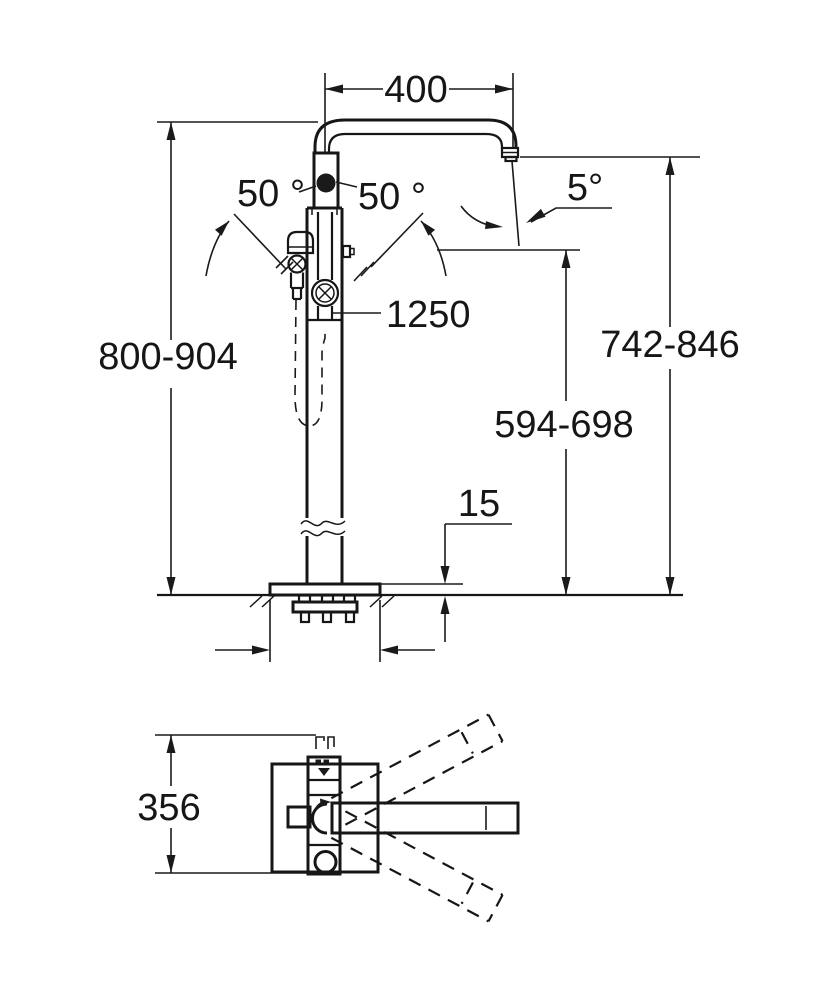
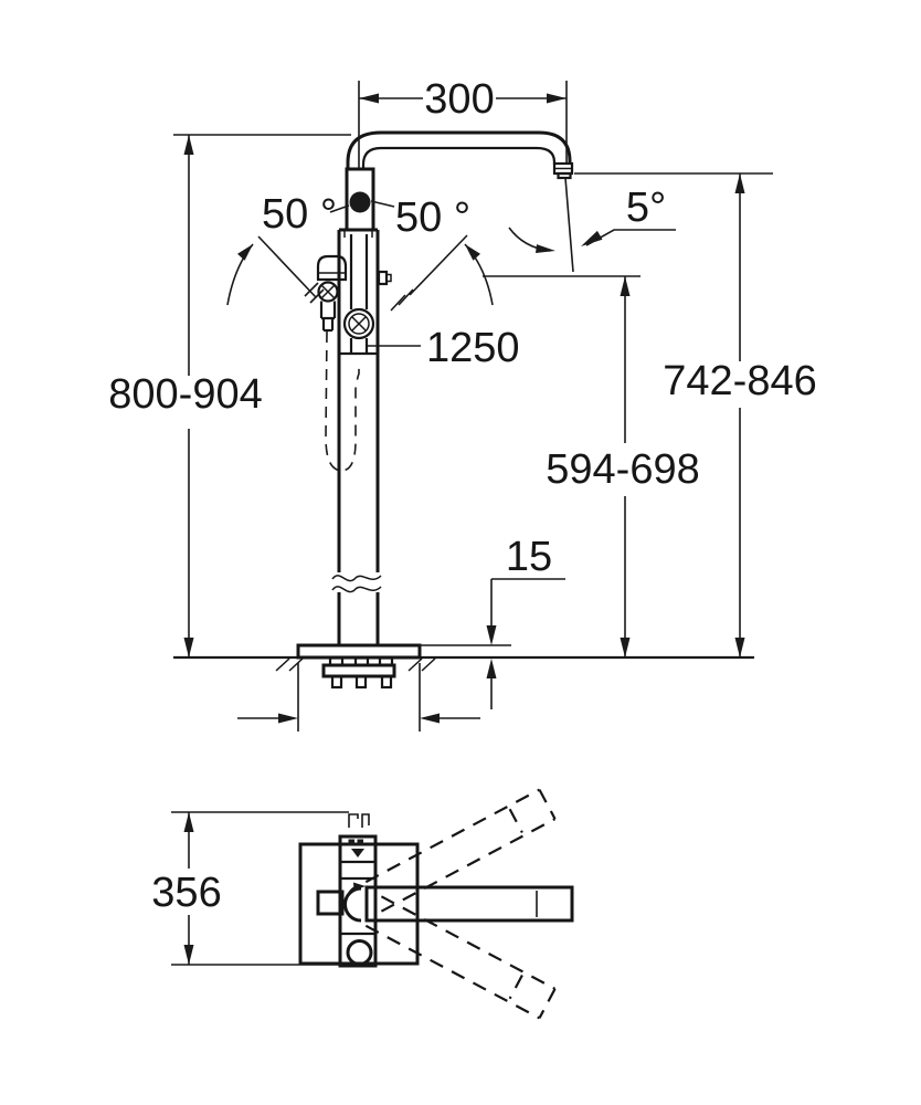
  5°
  50 °
  50 °
- 400
+ 300
  800-904
  742-846
  594-698
  1250
  15
  356
